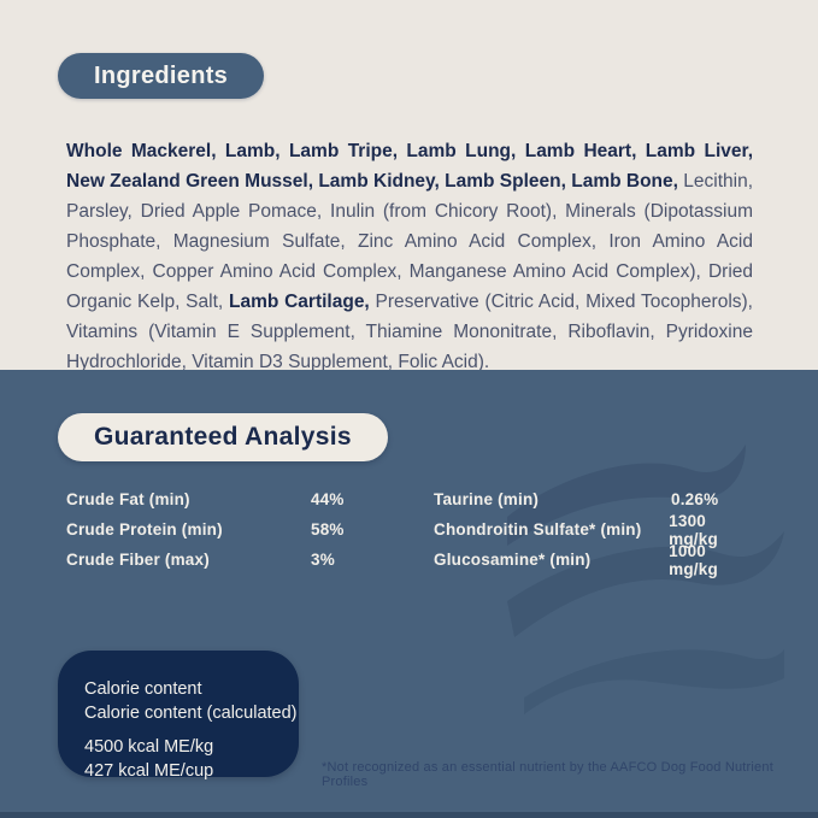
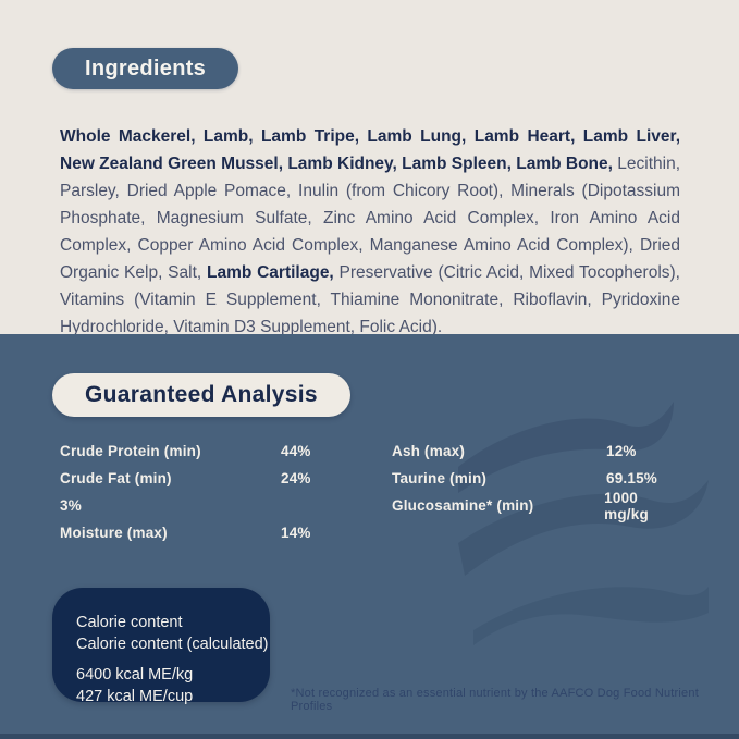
  Ingredients
  Whole Mackerel, Lamb, Lamb Tripe, Lamb Lung, Lamb Heart, Lamb Liver, New Zealand Green Mussel, Lamb Kidney, Lamb Spleen, Lamb Bone, Lecithin, Parsley, Dried Apple Pomace, Inulin (from Chicory Root), Minerals (Dipotassium Phosphate, Magnesium Sulfate, Zinc Amino Acid Complex, Iron Amino Acid Complex, Copper Amino Acid Complex, Manganese Amino Acid Complex), Dried Organic Kelp, Salt, Lamb Cartilage, Preservative (Citric Acid, Mixed Tocopherols), Vitamins (Vitamin E Supplement, Thiamine Mononitrate, Riboflavin, Pyridoxine Hydrochloride, Vitamin D3 Supplement, Folic Acid).
  Guaranteed Analysis
- Crude Fat (min)
+ Crude Protein (min)
  44%
- Crude Protein (min)
+ Crude Fat (min)
- 58%
+ 24%
- Crude Fiber (max)
  3%
+ Moisture (max)
+ 14%
+ Ash (max)
+ 12%
  Taurine (min)
- 0.26%
+ 69.15%
- Chondroitin Sulfate* (min)
- 1300 mg/kg
  Glucosamine* (min)
  1000 mg/kg
  Calorie content
  Calorie content (calculated)
- 4500 kcal ME/kg
+ 6400 kcal ME/kg
  427 kcal ME/cup
  *Not recognized as an essential nutrient by the AAFCO Dog Food Nutrient Profiles
